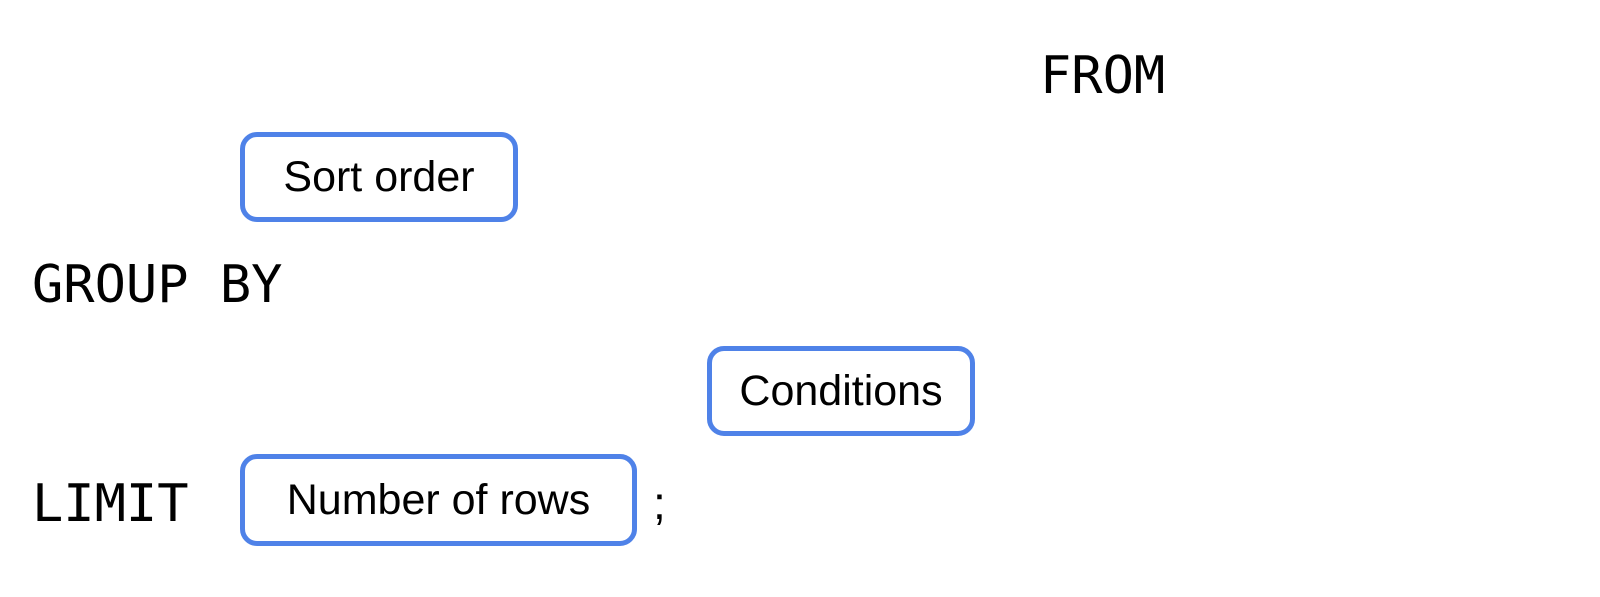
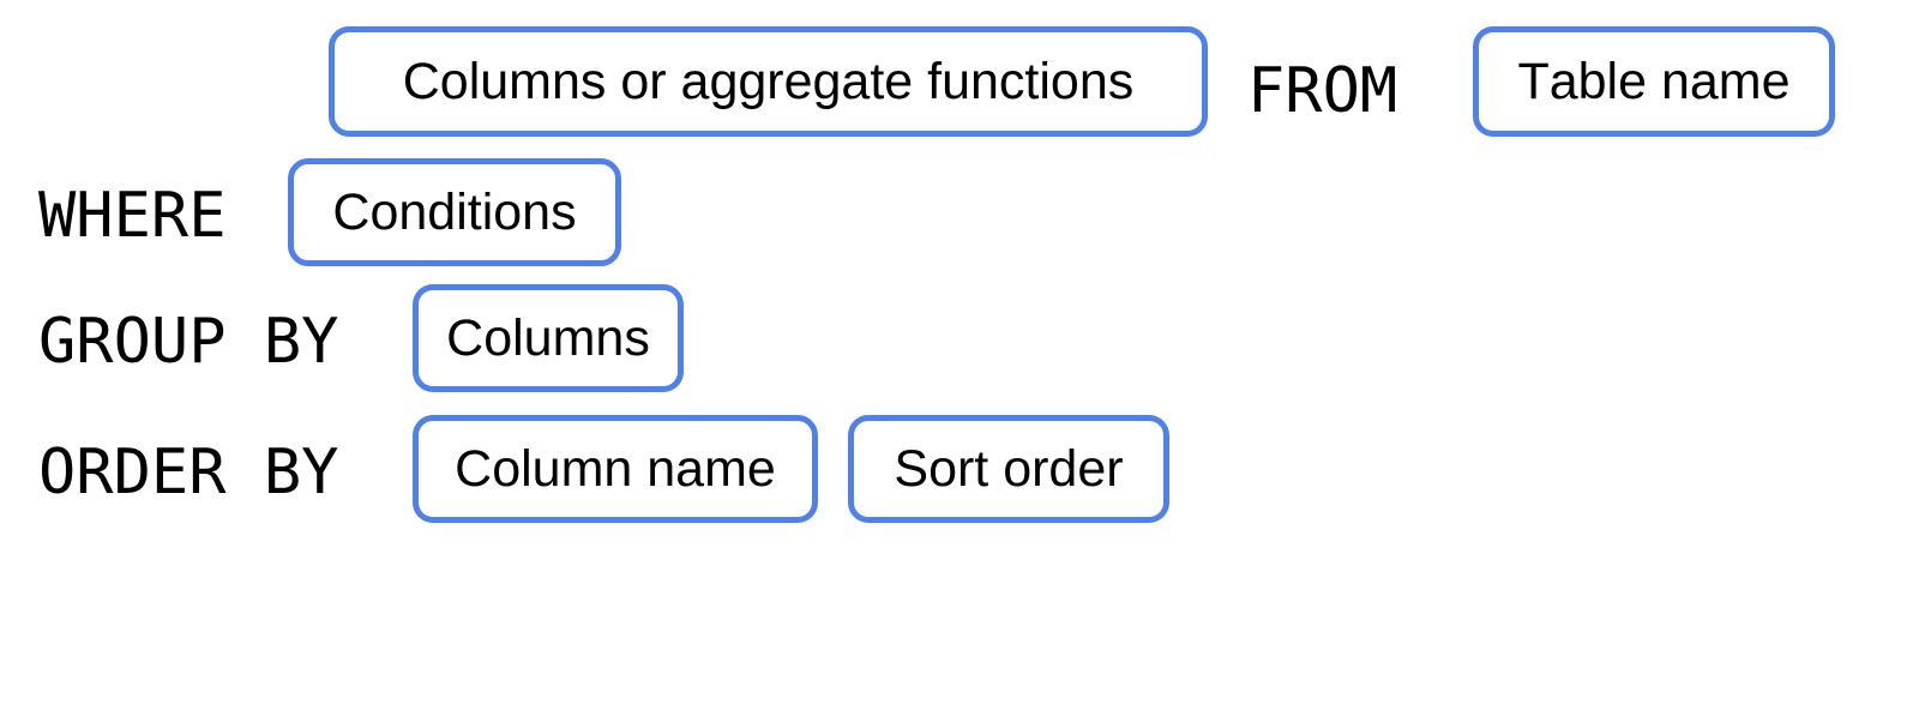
+ Columns or aggregate functions
  FROM
+ Table name
+ WHERE
- Sort order
+ Conditions
  GROUP BY
+ Columns
+ ORDER BY
+ Column name
- Conditions
+ Sort order
- LIMIT
- Number of rows
- ;
